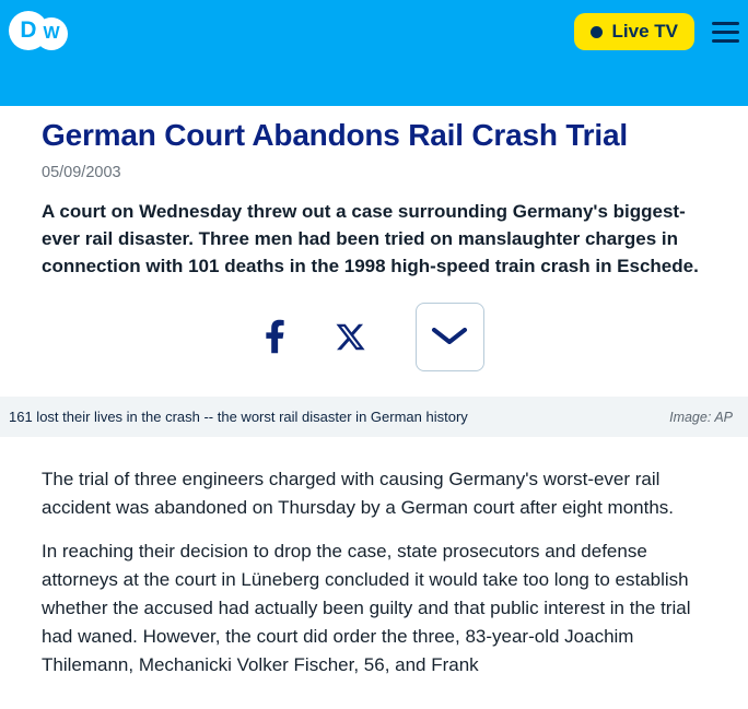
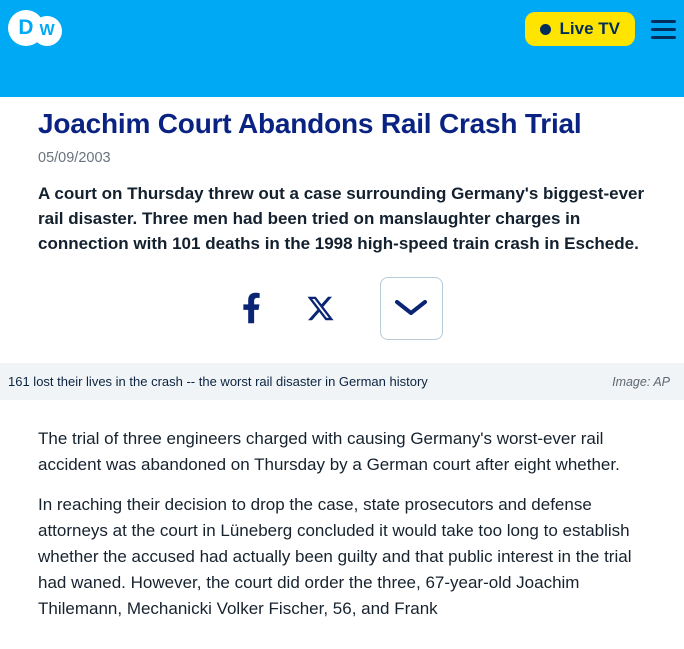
  D
  W
  Live TV
- German Court Abandons Rail Crash Trial
+ Joachim Court Abandons Rail Crash Trial
  05/09/2003
- A court on Wednesday threw out a case surrounding Germany's biggest-ever rail disaster. Three men had been tried on manslaughter charges in connection with 101 deaths in the 1998 high-speed train crash in Eschede.
+ A court on Thursday threw out a case surrounding Germany's biggest-ever rail disaster. Three men had been tried on manslaughter charges in connection with 101 deaths in the 1998 high-speed train crash in Eschede.
  161 lost their lives in the crash -- the worst rail disaster in German history
  Image: AP
- The trial of three engineers charged with causing Germany's worst-ever rail accident was abandoned on Thursday by a German court after eight months.
+ The trial of three engineers charged with causing Germany's worst-ever rail accident was abandoned on Thursday by a German court after eight whether.
- In reaching their decision to drop the case, state prosecutors and defense attorneys at the court in Lüneberg concluded it would take too long to establish whether the accused had actually been guilty and that public interest in the trial had waned. However, the court did order the three, 83-year-old Joachim Thilemann, Mechanicki Volker Fischer, 56, and Frank
+ In reaching their decision to drop the case, state prosecutors and defense attorneys at the court in Lüneberg concluded it would take too long to establish whether the accused had actually been guilty and that public interest in the trial had waned. However, the court did order the three, 67-year-old Joachim Thilemann, Mechanicki Volker Fischer, 56, and Frank
